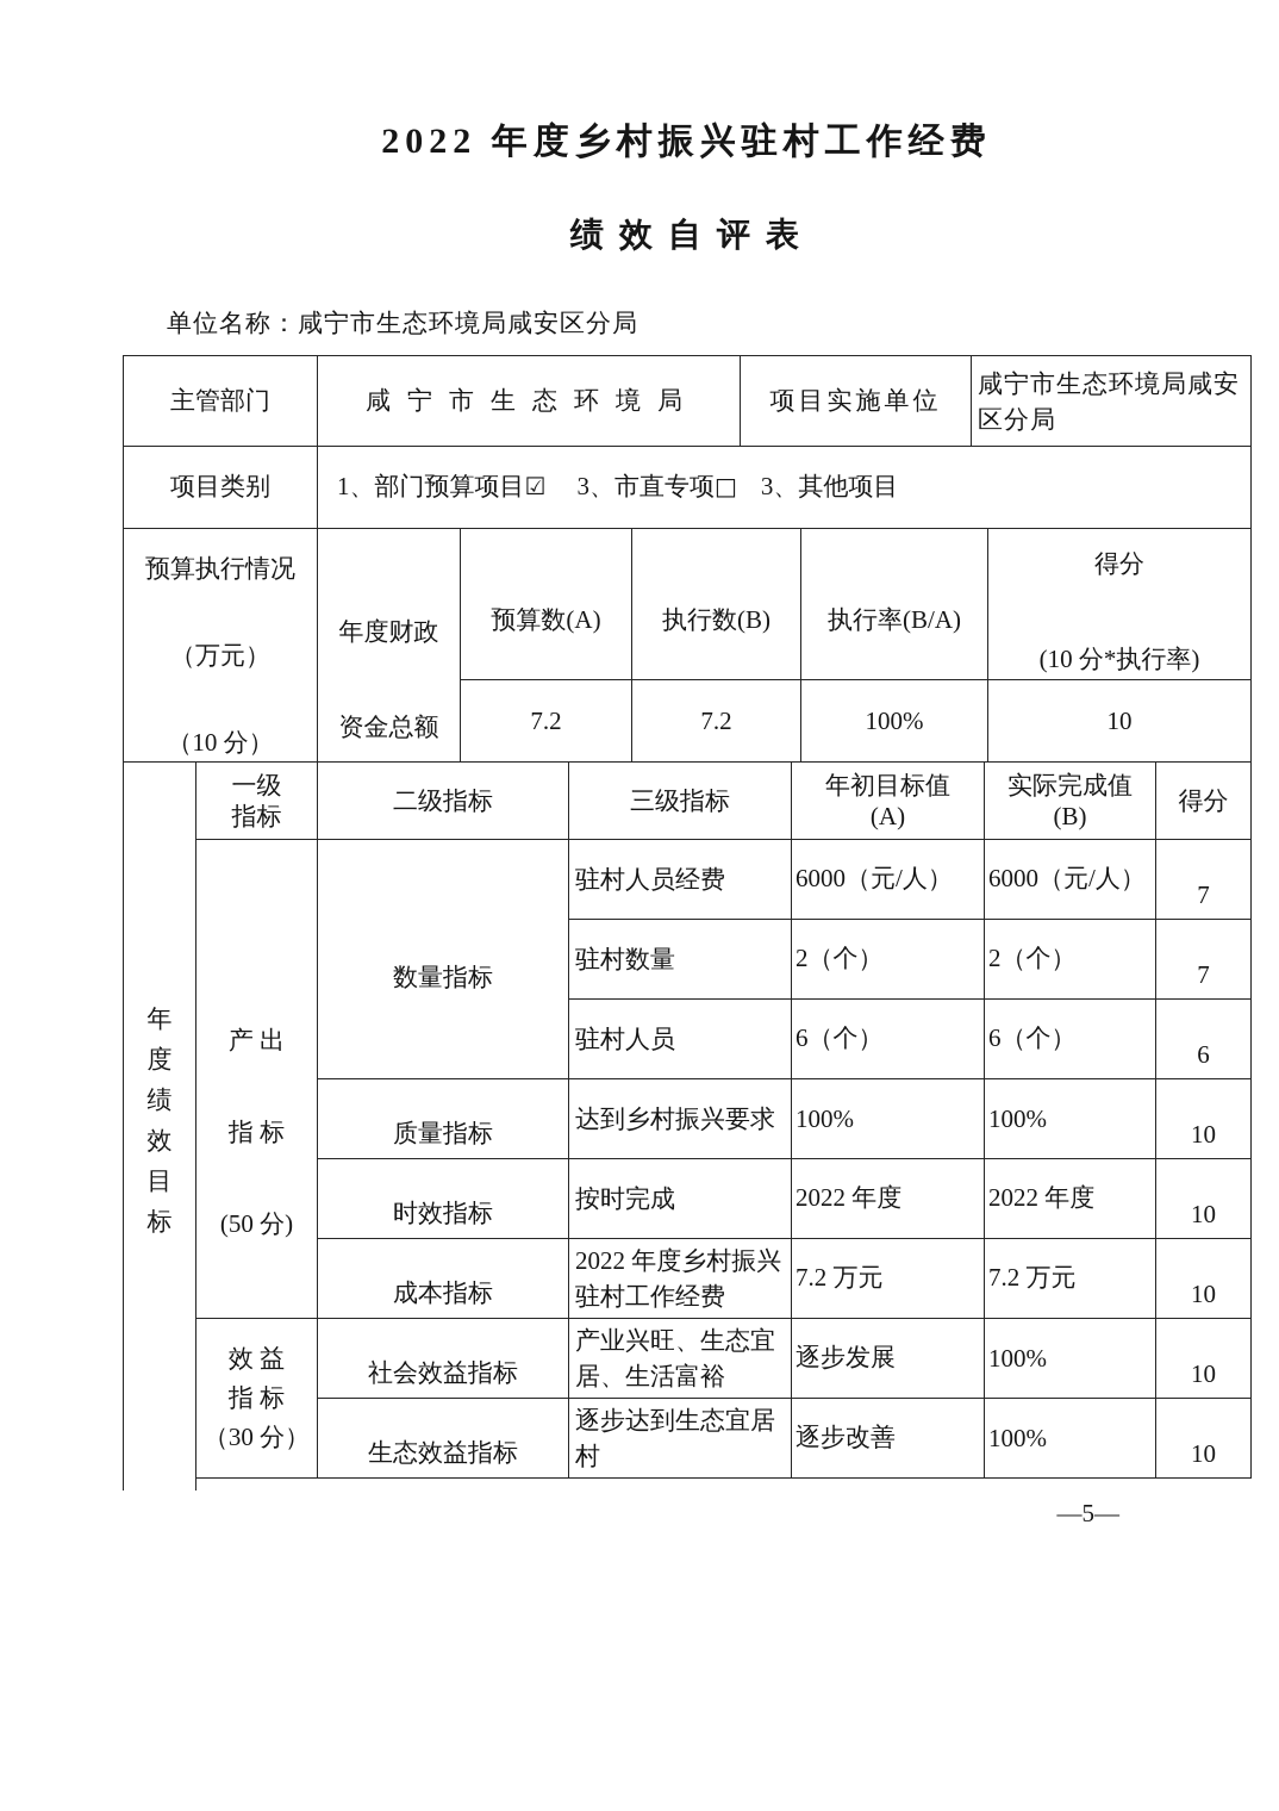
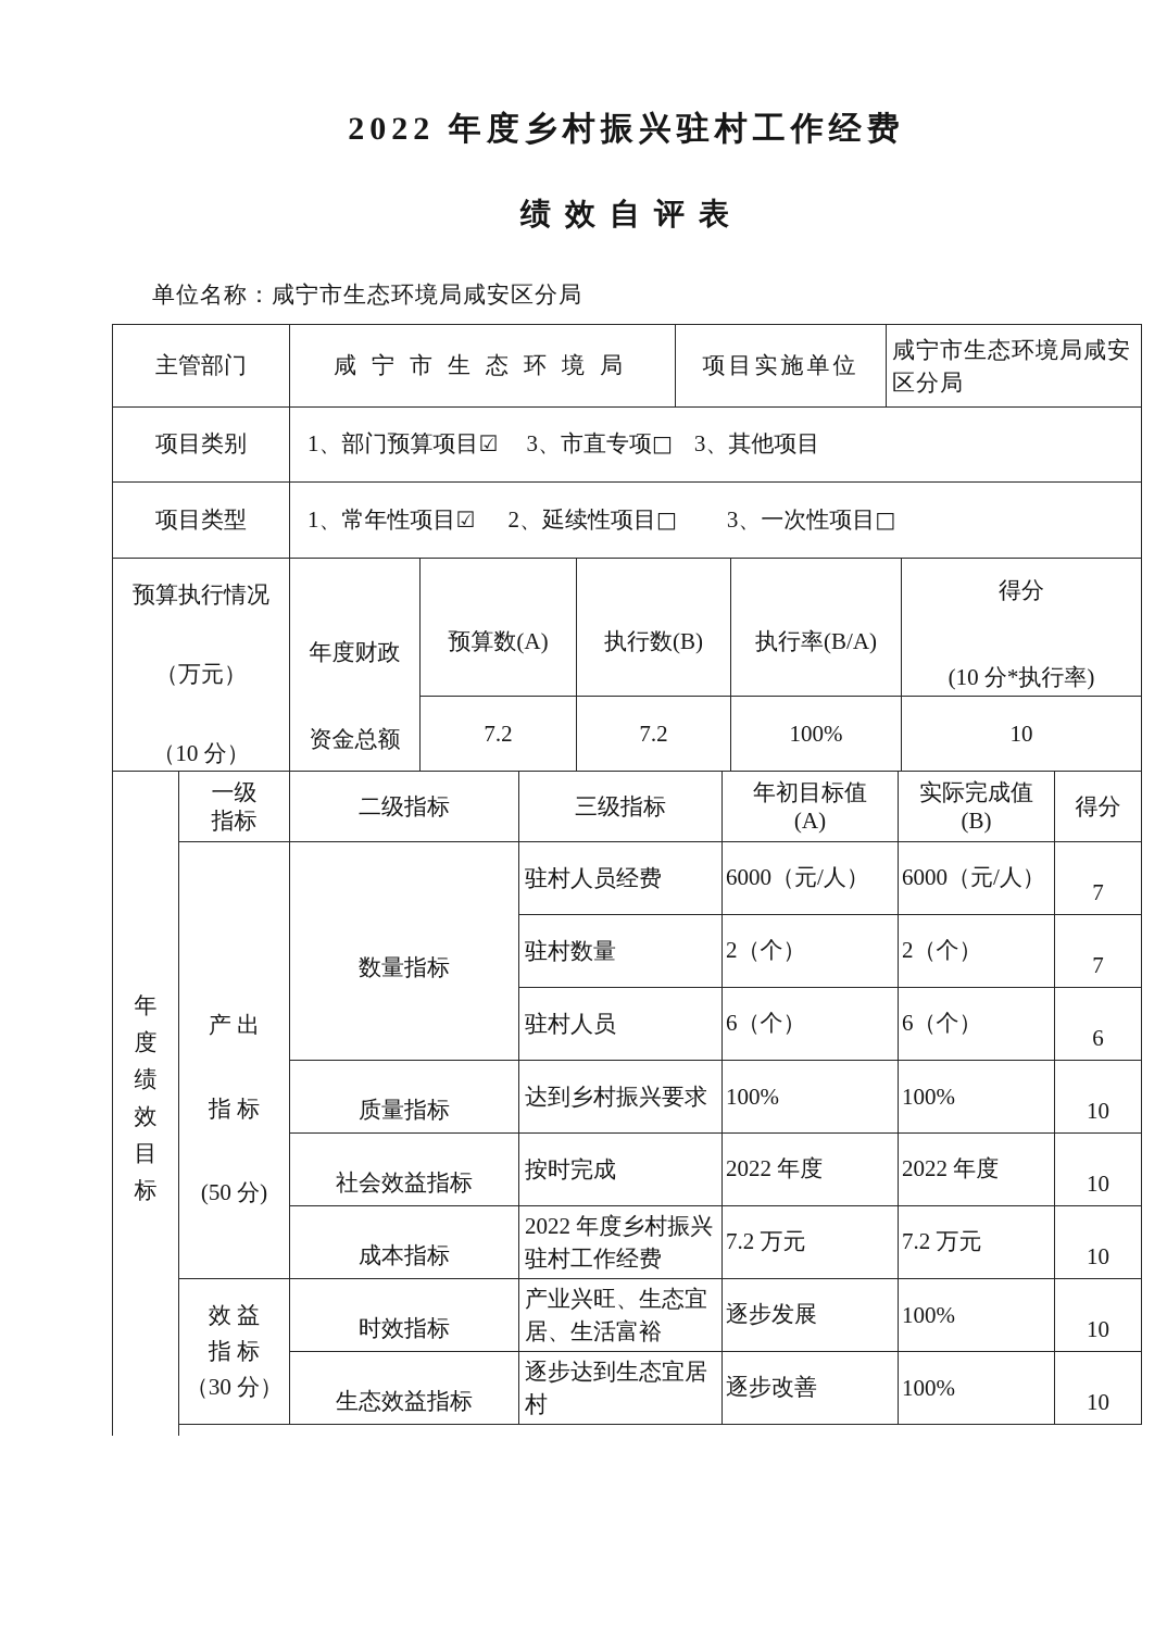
  2022 年度乡村振兴驻村工作经费
  绩 效 自 评 表
  单位名称：咸宁市生态环境局咸安区分局
  主管部门	咸宁市生态环境局	项目实施单位	咸宁市生态环境局咸安区分局
  项目类别	1、部门预算项目☑ 3、市直专项□ 3、其他项目
+ 项目类型	1、常年性项目☑ 2、延续性项目□ 3、一次性项目□
  预算执行情况 （万元） （10 分）	年度财政 资金总额	预算数(A)	执行数(B)	执行率(B/A)	得分 (10 分*执行率)
  7.2	7.2	100%	10
  年 度 绩 效 目 标	一级 指标	二级指标	三级指标	年初目标值 (A)	实际完成值 (B)	得分
  产 出 指 标 (50 分)	数量指标	驻村人员经费	6000（元/人）	6000（元/人）	7
  驻村数量	2（个）	2（个）	7
  驻村人员	6（个）	6（个）	6
  质量指标	达到乡村振兴要求	100%	100%	10
- 时效指标	按时完成	2022 年度	2022 年度	10
+ 社会效益指标	按时完成	2022 年度	2022 年度	10
  成本指标	2022 年度乡村振兴驻村工作经费	7.2 万元	7.2 万元	10
- 效 益 指 标 （30 分）	社会效益指标	产业兴旺、生态宜居、生活富裕	逐步发展	100%	10
+ 效 益 指 标 （30 分）	时效指标	产业兴旺、生态宜居、生活富裕	逐步发展	100%	10
  生态效益指标	逐步达到生态宜居村	逐步改善	100%	10
- —5—
